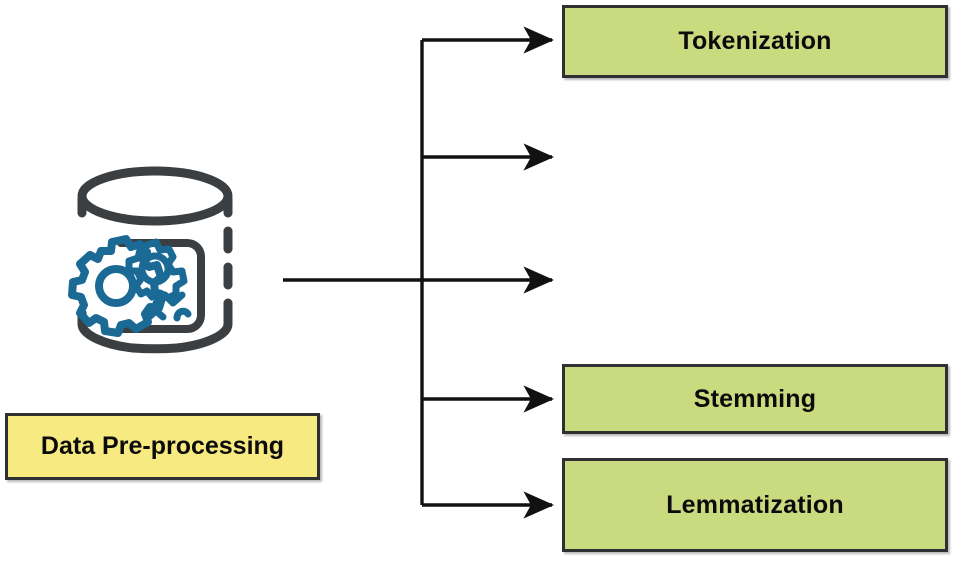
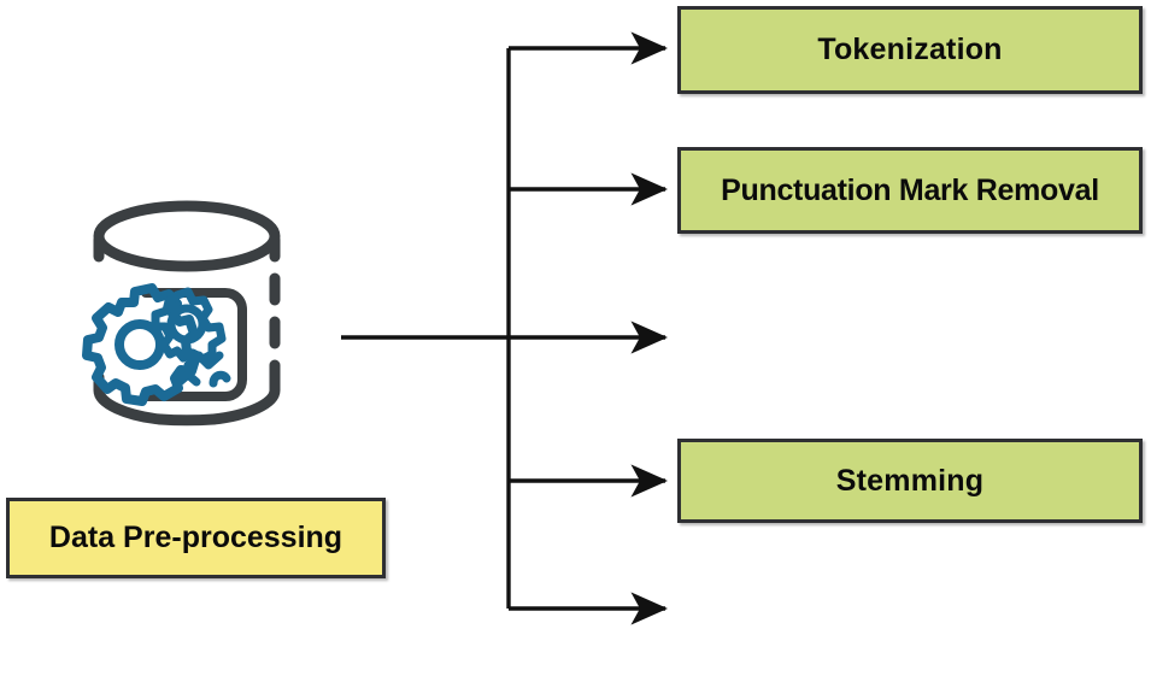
  Data Pre-processing
  Tokenization
+ Punctuation Mark Removal
  Stemming
- Lemmatization
